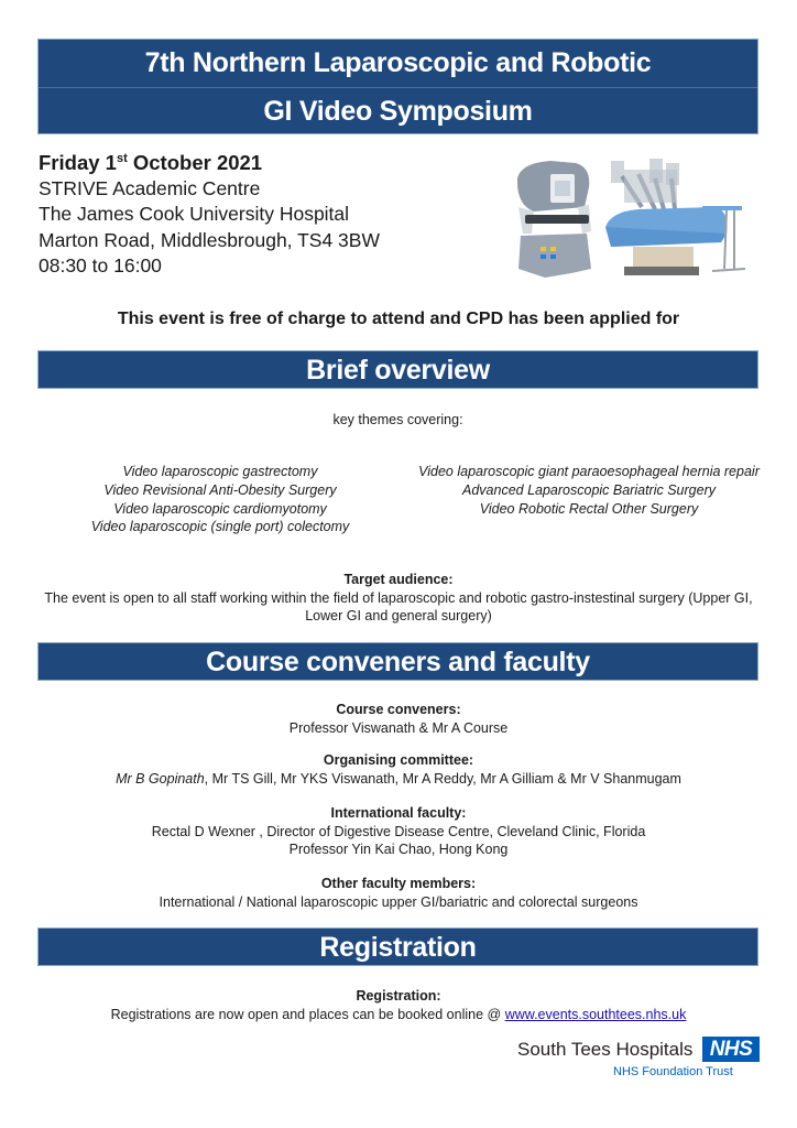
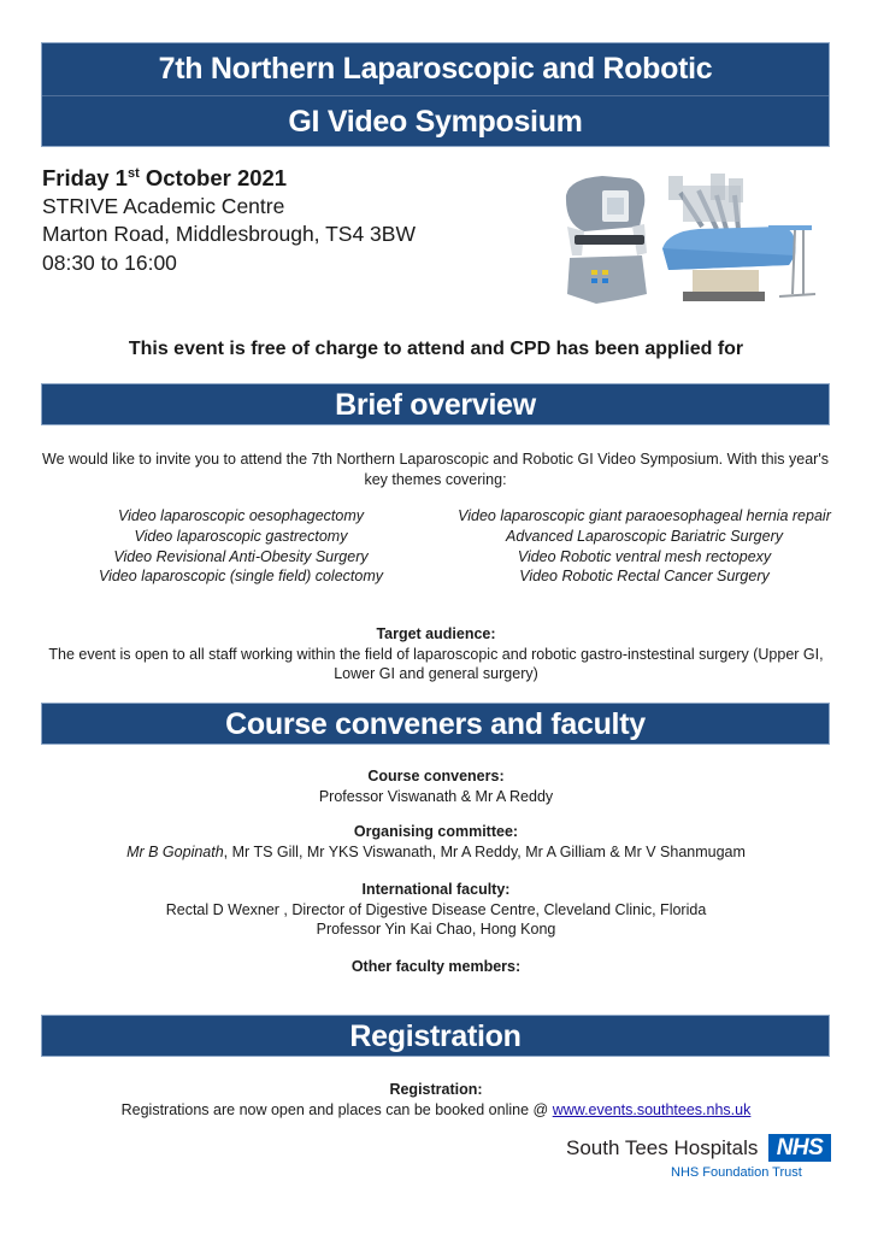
  7th Northern Laparoscopic and Robotic
  GI Video Symposium
  Friday 1st October 2021
  STRIVE Academic Centre
- The James Cook University Hospital
  Marton Road, Middlesbrough, TS4 3BW
  08:30 to 16:00
  This event is free of charge to attend and CPD has been applied for
  Brief overview
+ We would like to invite you to attend the 7th Northern Laparoscopic and Robotic GI Video Symposium. With this year's
  key themes covering:
+ Video laparoscopic oesophagectomy
  Video laparoscopic gastrectomy
  Video Revisional Anti-Obesity Surgery
- Video laparoscopic cardiomyotomy
- Video laparoscopic (single port) colectomy
+ Video laparoscopic (single field) colectomy
  Video laparoscopic giant paraoesophageal hernia repair
  Advanced Laparoscopic Bariatric Surgery
+ Video Robotic ventral mesh rectopexy
- Video Robotic Rectal Other Surgery
+ Video Robotic Rectal Cancer Surgery
  Target audience:
  The event is open to all staff working within the field of laparoscopic and robotic gastro-instestinal surgery (Upper GI,
  Lower GI and general surgery)
  Course conveners and faculty
  Course conveners:
- Professor Viswanath & Mr A Course
+ Professor Viswanath & Mr A Reddy
  Organising committee:
  Mr B Gopinath, Mr TS Gill, Mr YKS Viswanath, Mr A Reddy, Mr A Gilliam & Mr V Shanmugam
  International faculty:
  Rectal D Wexner , Director of Digestive Disease Centre, Cleveland Clinic, Florida
  Professor Yin Kai Chao, Hong Kong
  Other faculty members:
- International / National laparoscopic upper GI/bariatric and colorectal surgeons
  Registration
  Registration:
  Registrations are now open and places can be booked online @ www.events.southtees.nhs.uk
  South Tees Hospitals
  NHS
  NHS Foundation Trust
